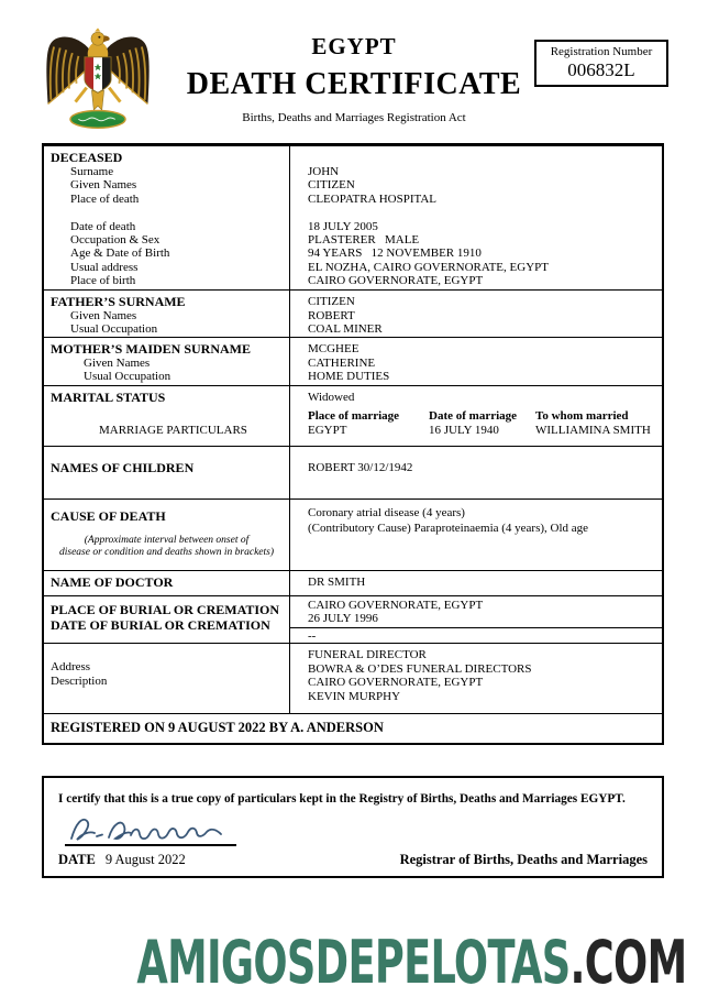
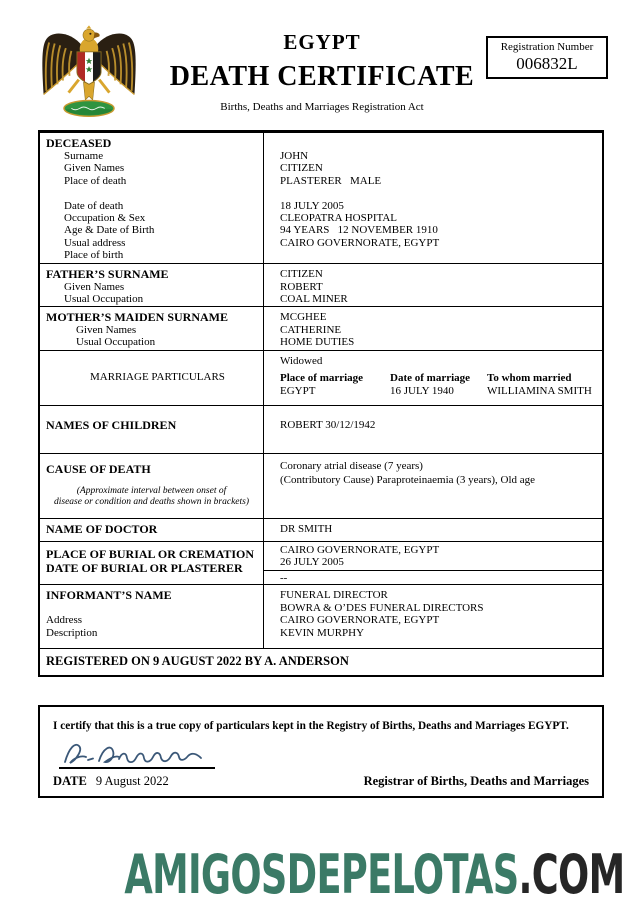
  EGYPT
  DEATH CERTIFICATE
  Births, Deaths and Marriages Registration Act
  Registration Number
  006832L
  DECEASED
  Surname
  Given Names
  Place of death
  Date of death
  Occupation & Sex
  Age & Date of Birth
  Usual address
  Place of birth
  JOHN
  CITIZEN
- CLEOPATRA HOSPITAL
+ PLASTERER MALE
  18 JULY 2005
- PLASTERER MALE
+ CLEOPATRA HOSPITAL
  94 YEARS 12 NOVEMBER 1910
- EL NOZHA, CAIRO GOVERNORATE, EGYPT
  CAIRO GOVERNORATE, EGYPT
  FATHER’S SURNAME
  Given Names
  Usual Occupation
  CITIZEN
  ROBERT
  COAL MINER
  MOTHER’S MAIDEN SURNAME
  Given Names
  Usual Occupation
  MCGHEE
  CATHERINE
  HOME DUTIES
- MARITAL STATUS
  MARRIAGE PARTICULARS
  Widowed
  Place of marriage
  Date of marriage
  To whom married
  EGYPT
  16 JULY 1940
  WILLIAMINA SMITH
  NAMES OF CHILDREN
  ROBERT 30/12/1942
  CAUSE OF DEATH
  (Approximate interval between onset of
  disease or condition and deaths shown in brackets)
- Coronary atrial disease (4 years)
+ Coronary atrial disease (7 years)
- (Contributory Cause) Paraproteinaemia (4 years), Old age
+ (Contributory Cause) Paraproteinaemia (3 years), Old age
  NAME OF DOCTOR
  DR SMITH
  PLACE OF BURIAL OR CREMATION
- DATE OF BURIAL OR CREMATION
+ DATE OF BURIAL OR PLASTERER
  CAIRO GOVERNORATE, EGYPT
- 26 JULY 1996
+ 26 JULY 2005
  --
+ INFORMANT’S NAME
  Address
  Description
  FUNERAL DIRECTOR
  BOWRA & O’DES FUNERAL DIRECTORS
  CAIRO GOVERNORATE, EGYPT
  KEVIN MURPHY
  REGISTERED ON 9 AUGUST 2022 BY A. ANDERSON
  I certify that this is a true copy of particulars kept in the Registry of Births, Deaths and Marriages EGYPT.
  DATE 9 August 2022
  Registrar of Births, Deaths and Marriages
  AMIGOSDEPELOTAS.COM
